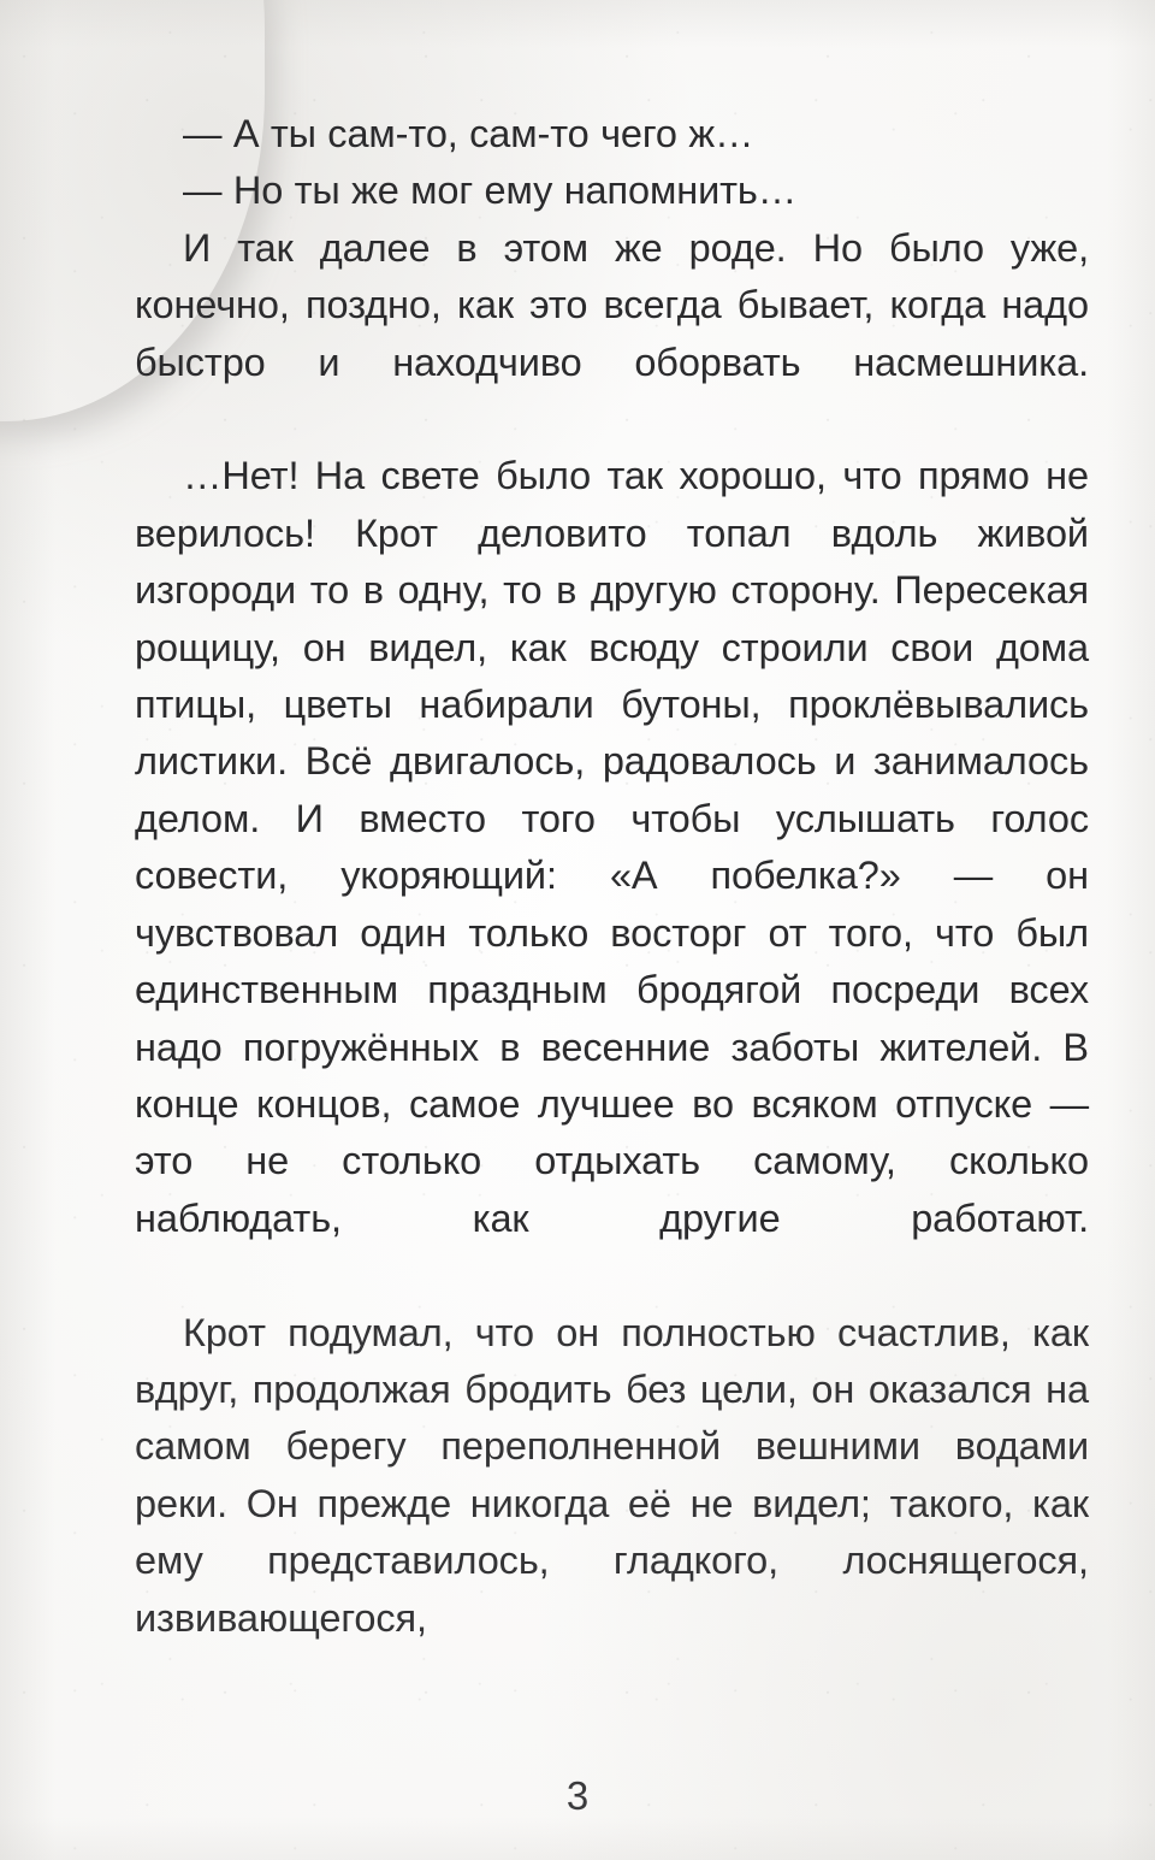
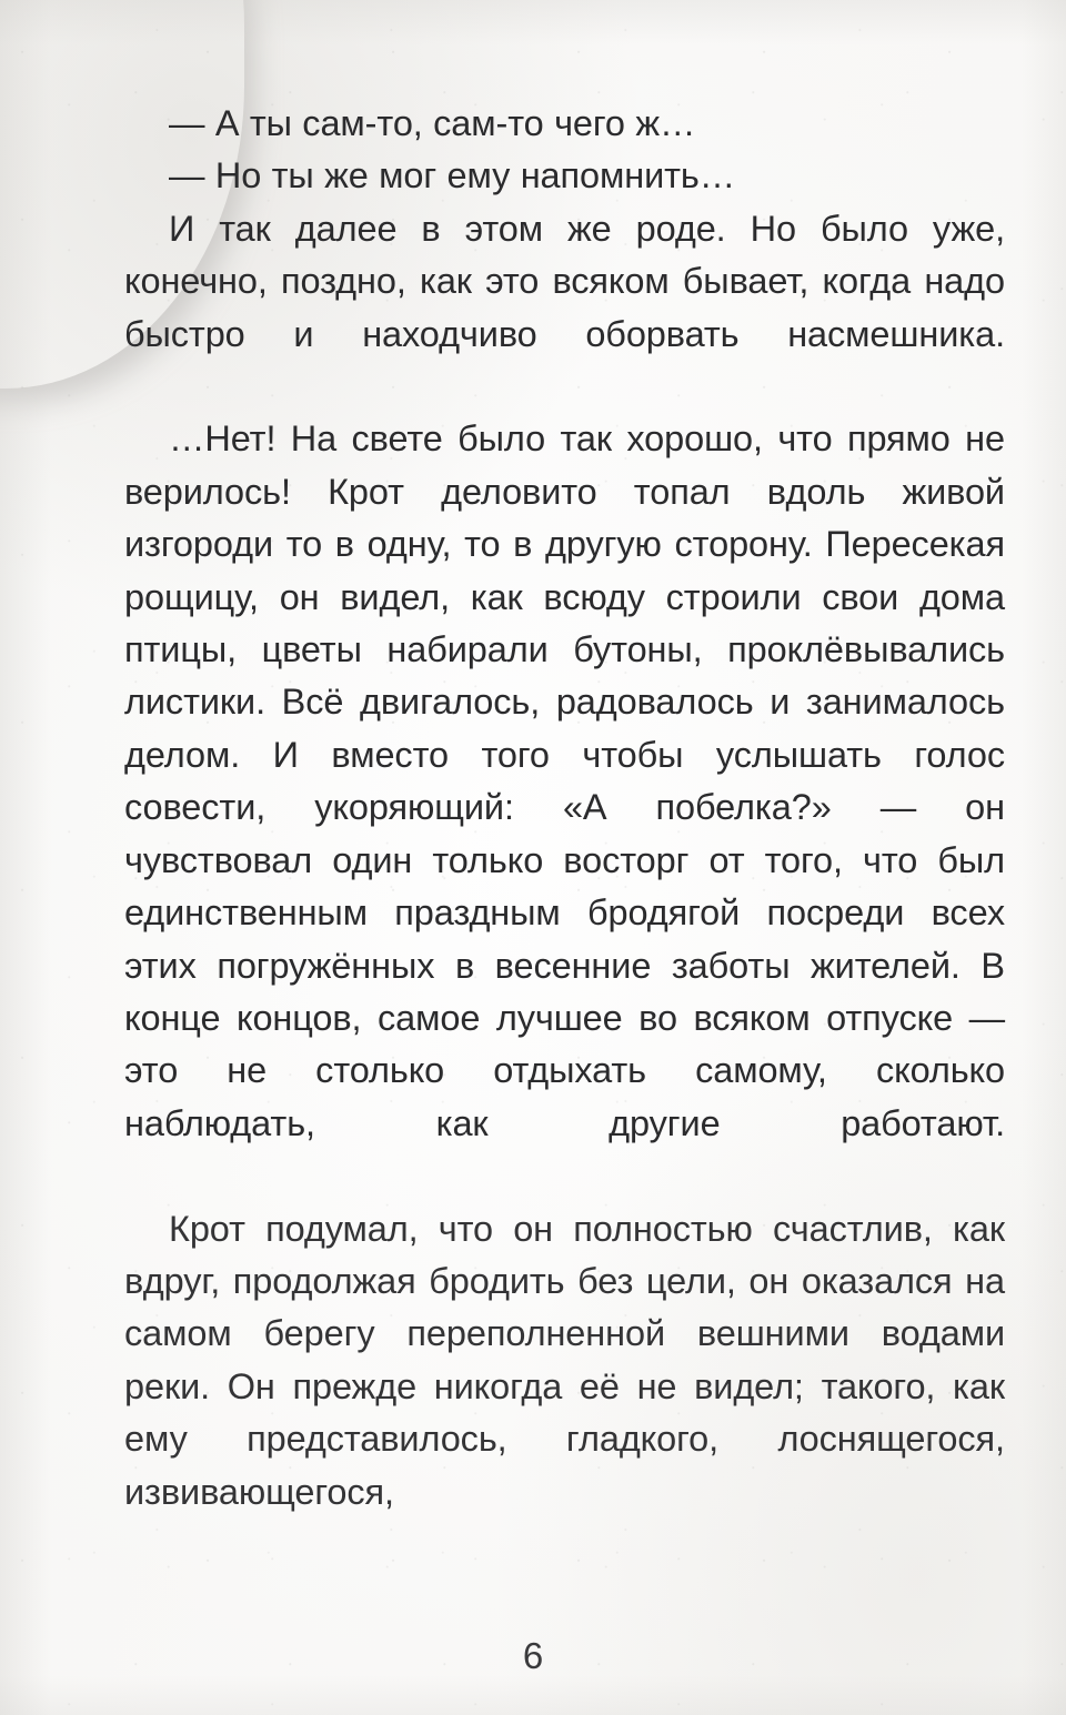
  — А ты сам-то, сам-то чего ж…
  — Но ты же мог ему напомнить…
- И так далее в этом же роде. Но было уже, конечно, поздно, как это всегда бывает, когда надо быстро и находчиво оборвать насмешника.
+ И так далее в этом же роде. Но было уже, конечно, поздно, как это всяком бывает, когда надо быстро и находчиво оборвать насмешника.
- …Нет! На свете было так хорошо, что прямо не верилось! Крот деловито топал вдоль живой изгороди то в одну, то в другую сторону. Пересекая рощицу, он видел, как всюду строили свои дома птицы, цветы набирали бутоны, проклёвывались листики. Всё двигалось, радовалось и занималось делом. И вместо того чтобы услышать голос совести, укоряющий: «А побелка?» — он чувствовал один только восторг от того, что был единственным праздным бродягой посреди всех надо погружённых в весенние заботы жителей. В конце концов, самое лучшее во всяком отпуске — это не столько отдыхать самому, сколько наблюдать, как другие работают.
+ …Нет! На свете было так хорошо, что прямо не верилось! Крот деловито топал вдоль живой изгороди то в одну, то в другую сторону. Пересекая рощицу, он видел, как всюду строили свои дома птицы, цветы набирали бутоны, проклёвывались листики. Всё двигалось, радовалось и занималось делом. И вместо того чтобы услышать голос совести, укоряющий: «А побелка?» — он чувствовал один только восторг от того, что был единственным праздным бродягой посреди всех этих погружённых в весенние заботы жителей. В конце концов, самое лучшее во всяком отпуске — это не столько отдыхать самому, сколько наблюдать, как другие работают.
  Крот подумал, что он полностью счастлив, как вдруг, продолжая бродить без цели, он оказался на самом берегу переполненной вешними водами реки. Он прежде никогда её не видел; такого, как ему представилось, гладкого, лоснящегося, извивающегося,
- 3
+ 6
